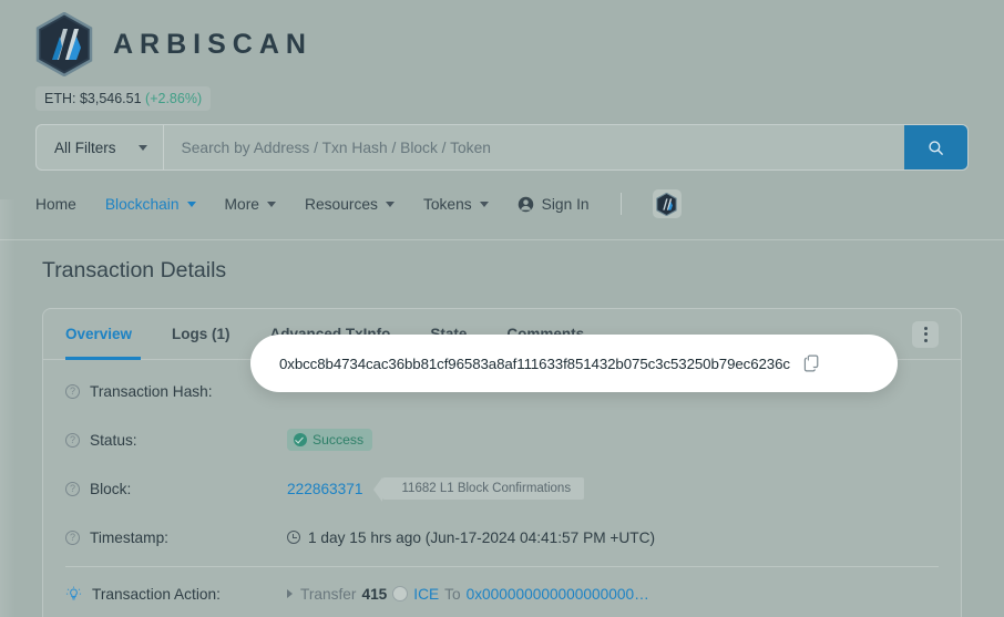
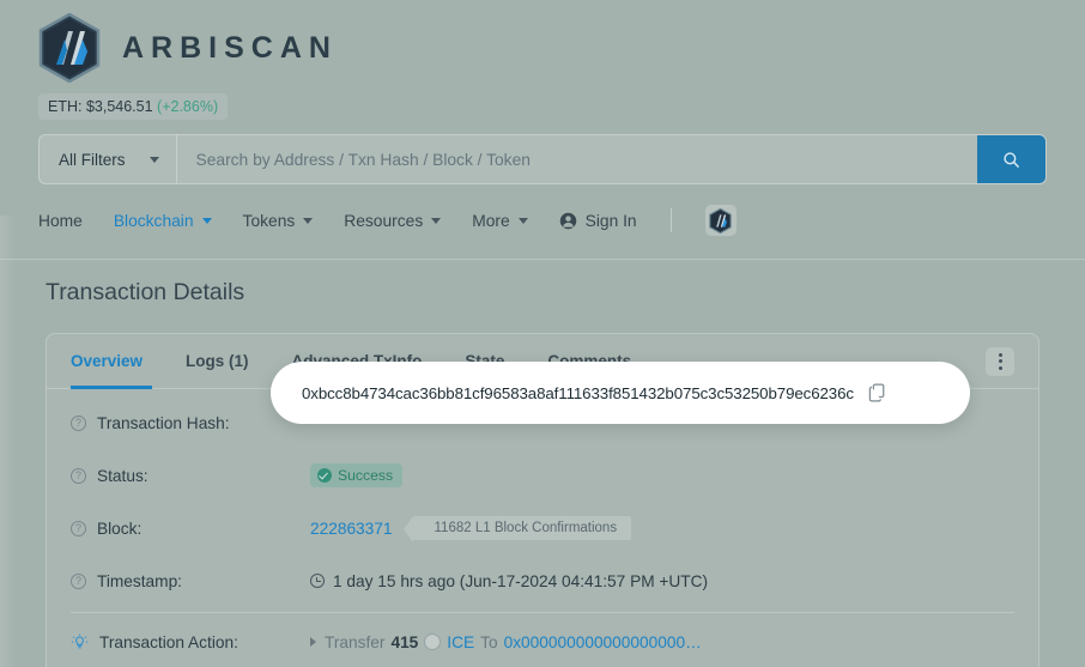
  ARBISCAN
  ETH: $3,546.51 (+2.86%)
  All Filters
  Search by Address / Txn Hash / Block / Token
  Home
  Blockchain
- More
+ Tokens
  Resources
- Tokens
+ More
  Sign In
  Transaction Details
  Overview
  Logs (1)
  Advanced TxInfo
  State
  Comments
  ?
  Transaction Hash:
  ?
  Status:
  Success
  ?
  Block:
  222863371
  11682 L1 Block Confirmations
  ?
  Timestamp:
  1 day 15 hrs ago (Jun-17-2024 04:41:57 PM +UTC)
  Transaction Action:
  Transfer
  415
  ICE
  To
  0x000000000000000000…
  0xbcc8b4734cac36bb81cf96583a8af111633f851432b075c3c53250b79ec6236c
